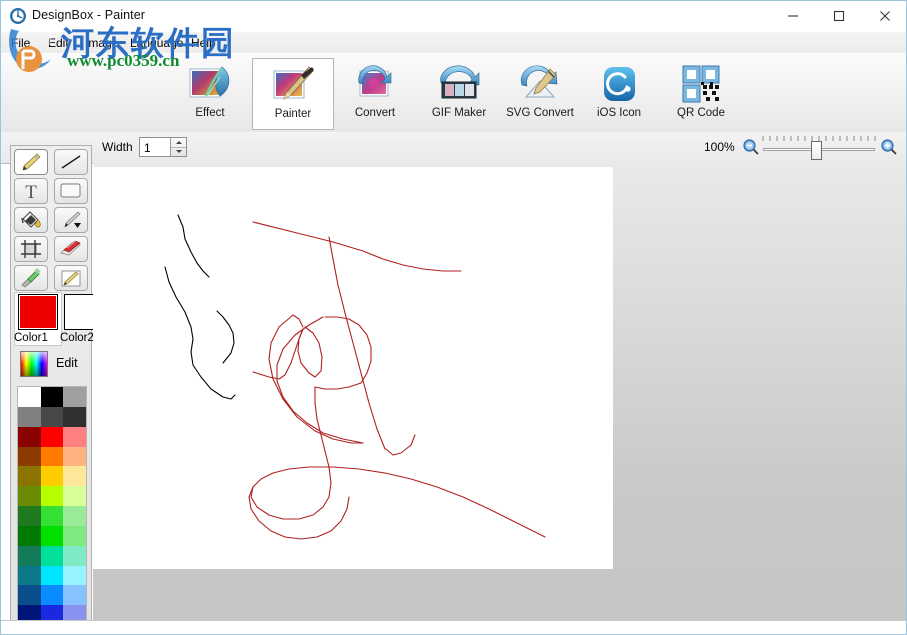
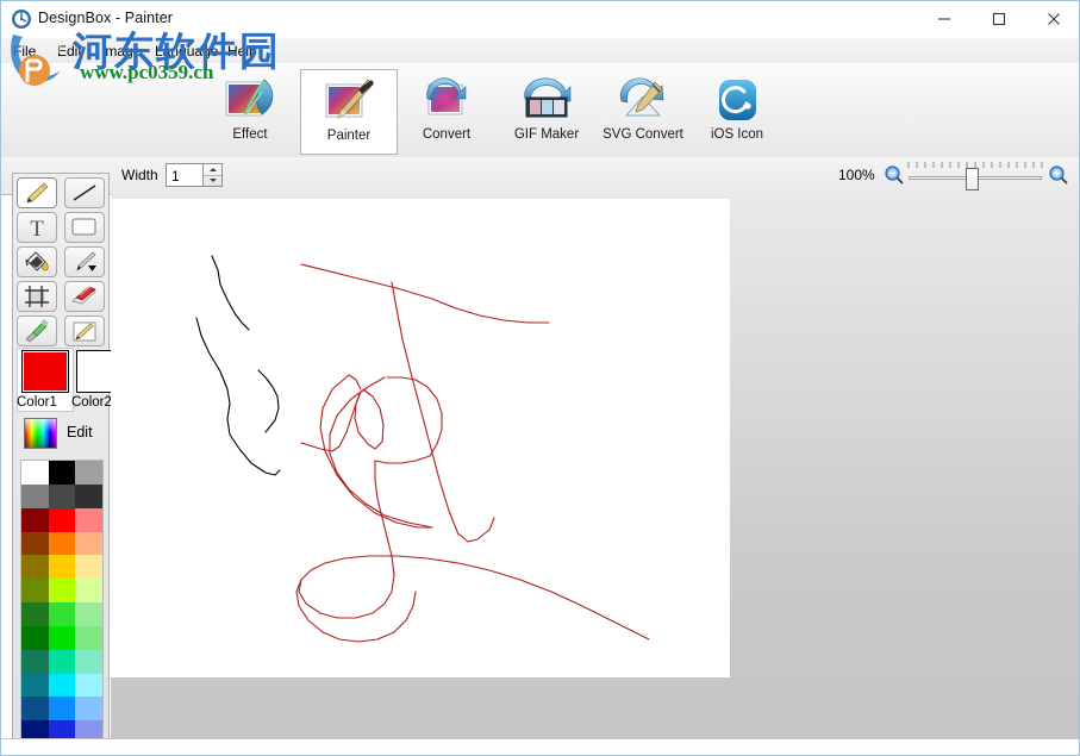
  DesignBox - Painter
  File
  Edit
  Image
  Language
  Help
  Effect
  Painter
  Convert
  GIF Maker
  SVG Convert
  iOS Icon
- QR Code
  Width
  1
  100%
  T
  Color1
  Color2
  Edit
  河东软件园
  www.pc0359.cn
